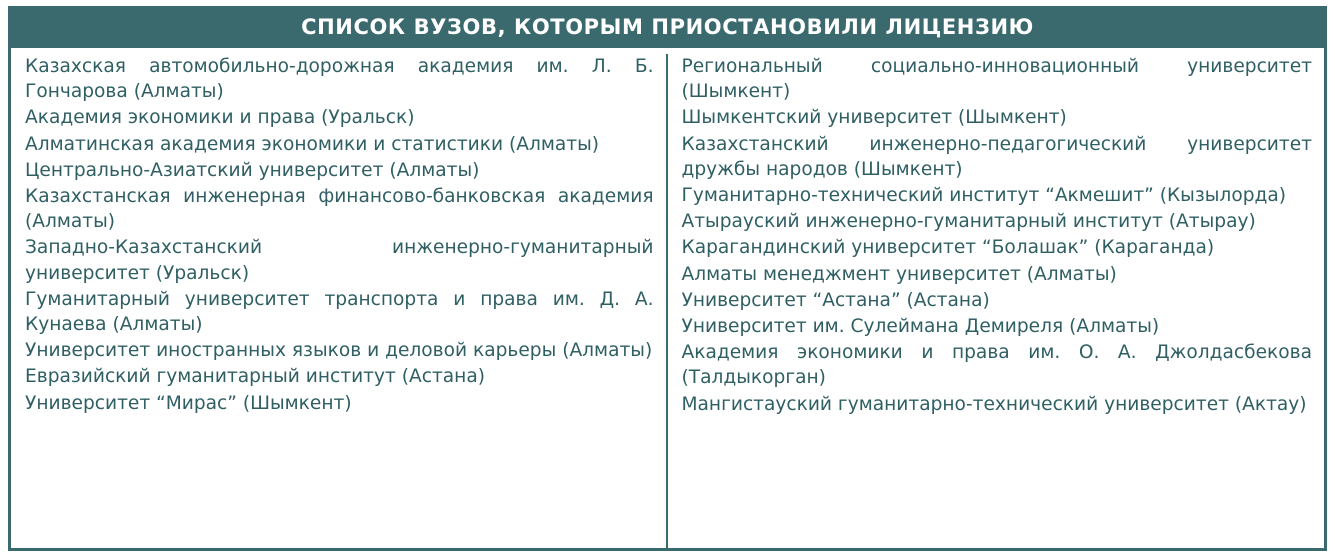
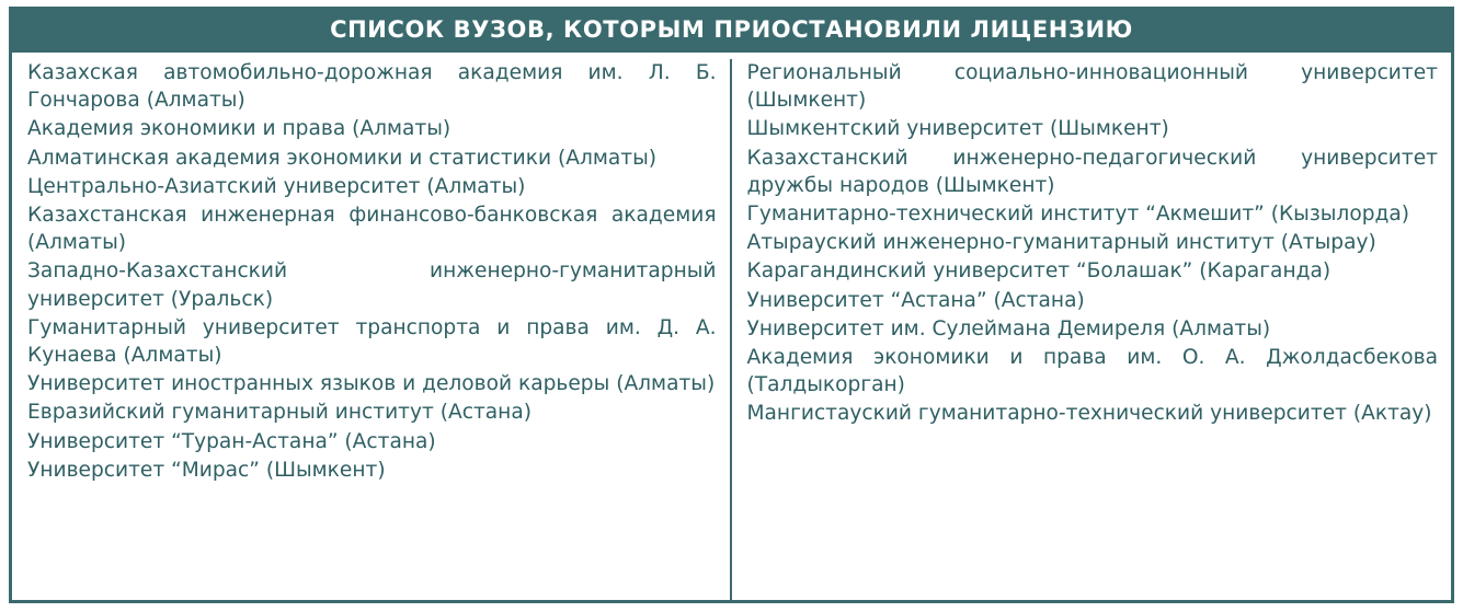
  СПИСОК ВУЗОВ, КОТОРЫМ ПРИОСТАНОВИЛИ ЛИЦЕНЗИЮ
  Казахская автомобильно-дорожная академия им. Л. Б. Гончарова (Алматы)
- Академия экономики и права (Уральск)
+ Академия экономики и права (Алматы)
  Алматинская академия экономики и статистики (Алматы)
  Центрально-Азиатский университет (Алматы)
  Казахстанская инженерная финансово-банковская академия (Алматы)
  Западно-Казахстанский инженерно-гуманитарный университет (Уральск)
  Гуманитарный университет транспорта и права им. Д. А. Кунаева (Алматы)
  Университет иностранных языков и деловой карьеры (Алматы)
  Евразийский гуманитарный институт (Астана)
+ Университет “Туран-Астана” (Астана)
  Университет “Мирас” (Шымкент)
  Региональный социально-инновационный университет (Шымкент)
  Шымкентский университет (Шымкент)
  Казахстанский инженерно-педагогический университет дружбы народов (Шымкент)
  Гуманитарно-технический институт “Акмешит” (Кызылорда)
  Атырауский инженерно-гуманитарный институт (Атырау)
  Карагандинский университет “Болашак” (Караганда)
- Алматы менеджмент университет (Алматы)
  Университет “Астана” (Астана)
  Университет им. Сулеймана Демиреля (Алматы)
  Академия экономики и права им. О. А. Джолдасбекова (Талдыкорган)
  Мангистауский гуманитарно-технический университет (Актау)
